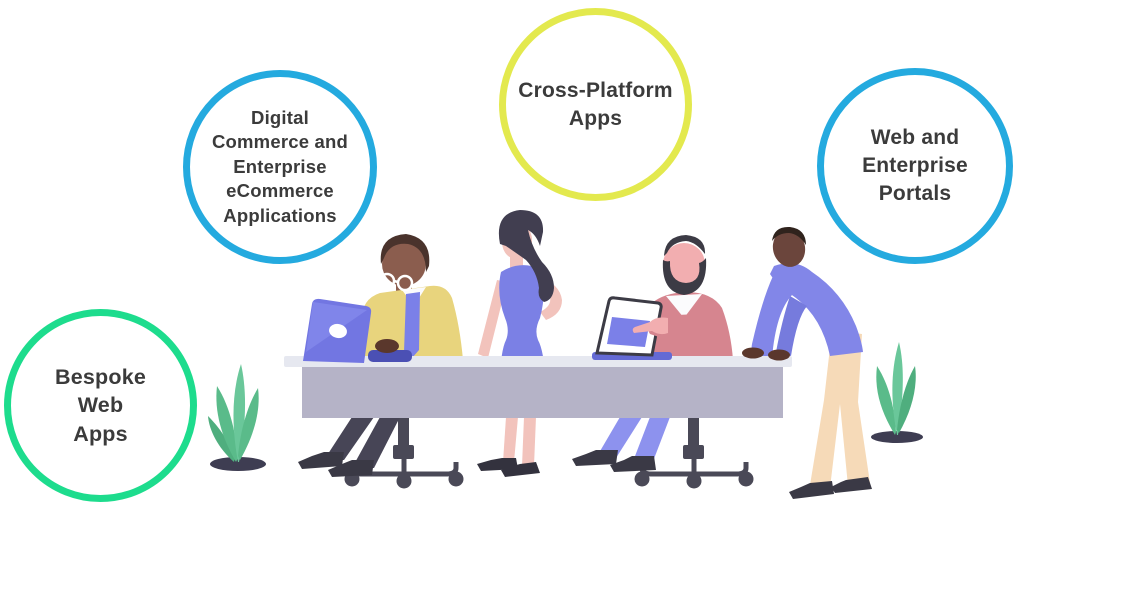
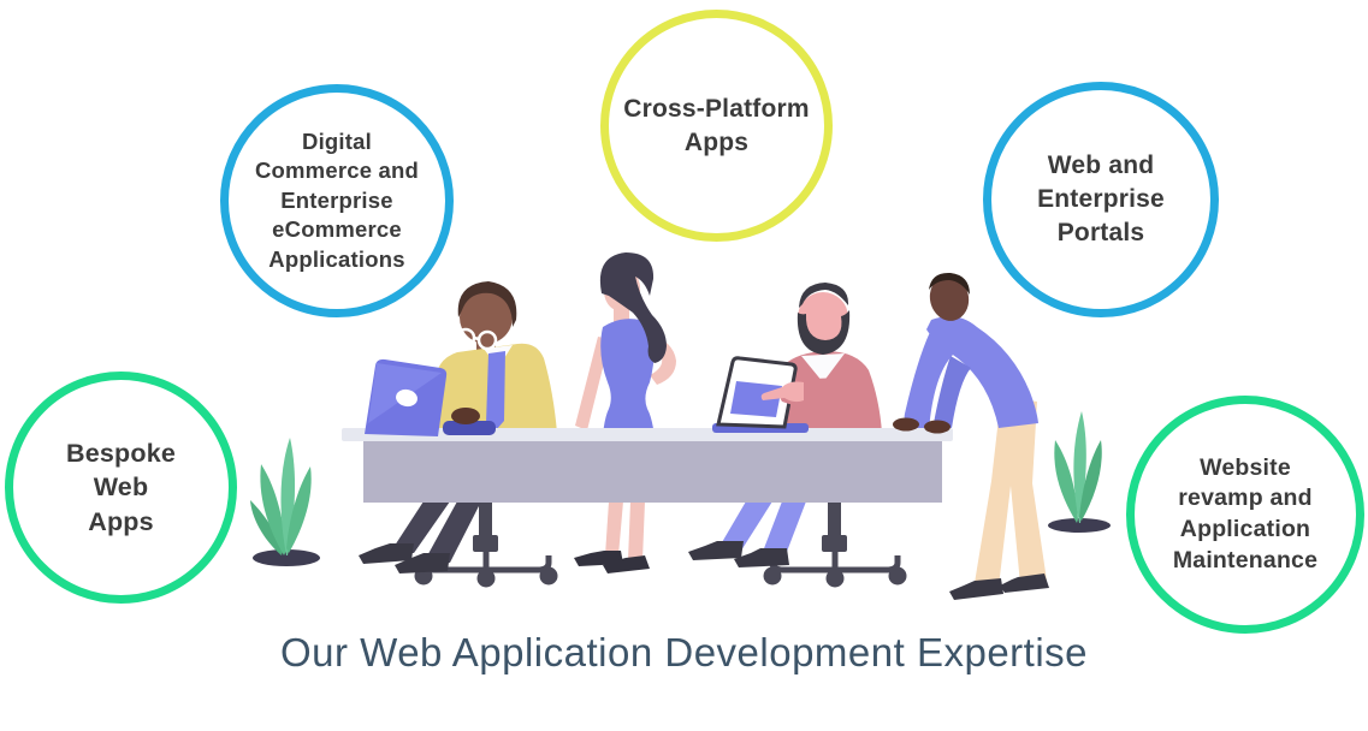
  Digital
  Commerce and
  Enterprise
  eCommerce
  Applications
  Cross-Platform
  Apps
  Web and
  Enterprise
  Portals
  Bespoke
  Web
  Apps
+ Website
+ revamp and
+ Application
+ Maintenance
+ Our Web Application Development Expertise
